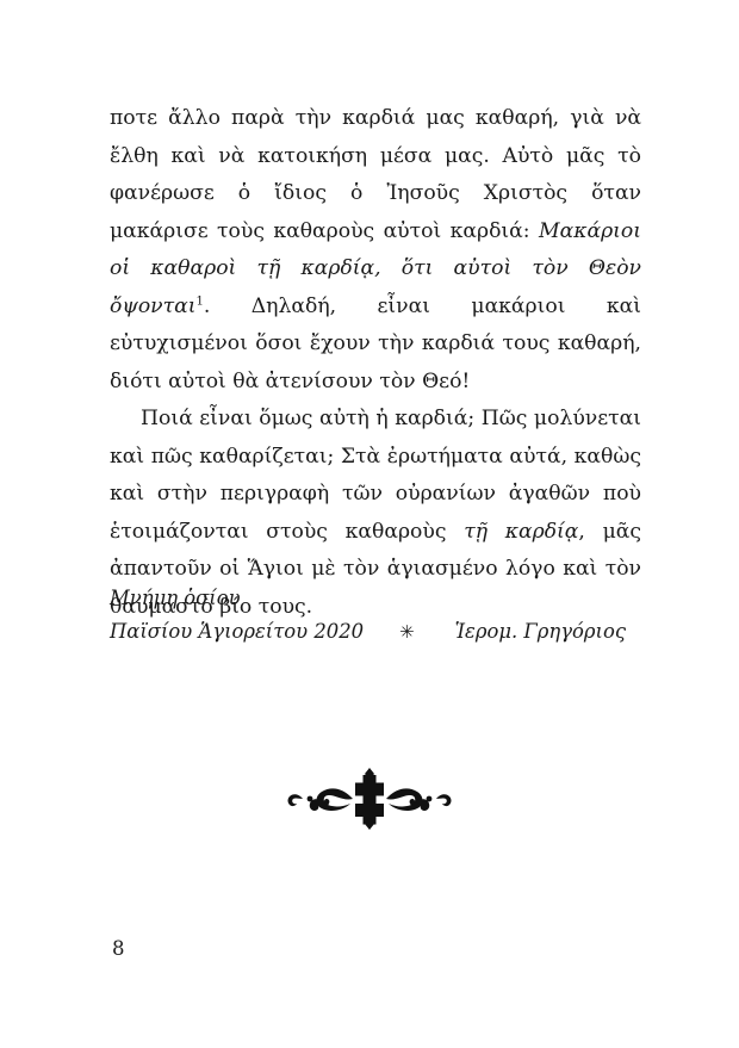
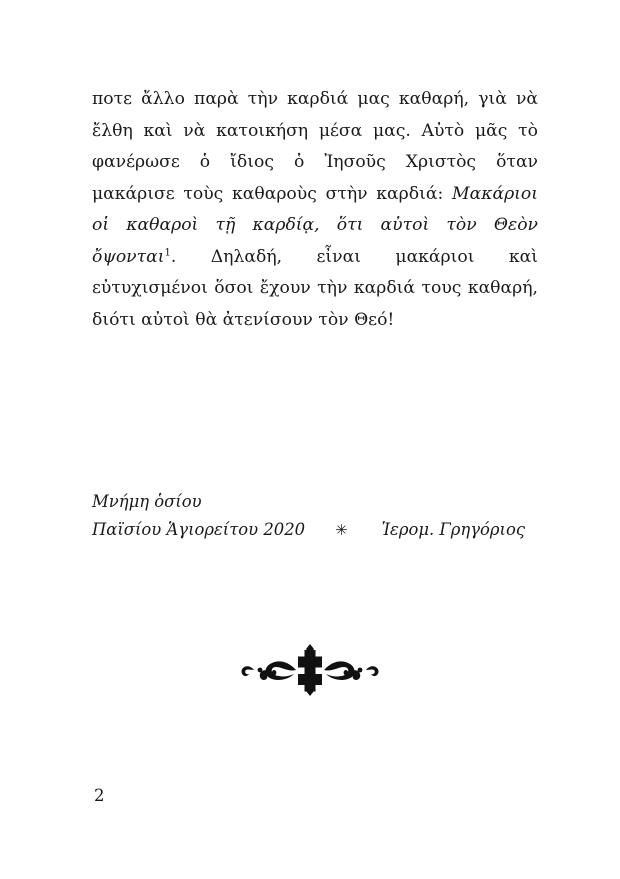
- ποτε ἄλλο παρὰ τὴν καρδιά μας καθαρή, γιὰ νὰ ἔλθη καὶ νὰ κατοικήση μέσα μας. Αὐτὸ μᾶς τὸ φανέρωσε ὁ ἴδιος ὁ Ἰησοῦς Χριστὸς ὅταν μακάρισε τοὺς καθαροὺς αὐτοὶ καρδιά: Μακάριοι οἱ καθαροὶ τῇ καρδίᾳ, ὅτι αὐτοὶ τὸν Θεὸν ὄψονται1. Δηλαδή, εἶναι μακάριοι καὶ εὐτυχισμένοι ὅσοι ἔχουν τὴν καρδιά τους καθαρή, διότι αὐτοὶ θὰ ἀτενίσουν τὸν Θεό!
+ ποτε ἄλλο παρὰ τὴν καρδιά μας καθαρή, γιὰ νὰ ἔλθη καὶ νὰ κατοικήση μέσα μας. Αὐτὸ μᾶς τὸ φανέρωσε ὁ ἴδιος ὁ Ἰησοῦς Χριστὸς ὅταν μακάρισε τοὺς καθαροὺς στὴν καρδιά: Μακάριοι οἱ καθαροὶ τῇ καρδίᾳ, ὅτι αὐτοὶ τὸν Θεὸν ὄψονται1. Δηλαδή, εἶναι μακάριοι καὶ εὐτυχισμένοι ὅσοι ἔχουν τὴν καρδιά τους καθαρή, διότι αὐτοὶ θὰ ἀτενίσουν τὸν Θεό!
- Ποιά εἶναι ὅμως αὐτὴ ἡ καρδιά; Πῶς μολύνεται καὶ πῶς καθαρίζεται; Στὰ ἐρωτήματα αὐτά, καθὼς καὶ στὴν περιγραφὴ τῶν οὐρανίων ἀγαθῶν ποὺ ἑτοιμάζονται στοὺς καθαροὺς τῇ καρδίᾳ, μᾶς ἀπαντοῦν οἱ Ἅγιοι μὲ τὸν ἁγιασμένο λόγο καὶ τὸν θαυμαστὸ βίο τους.
  Μνήμη ὁσίου
  Παϊσίου Ἁγιορείτου 2020
  ✳
  Ἱερομ. Γρηγόριος
- 8
+ 2
